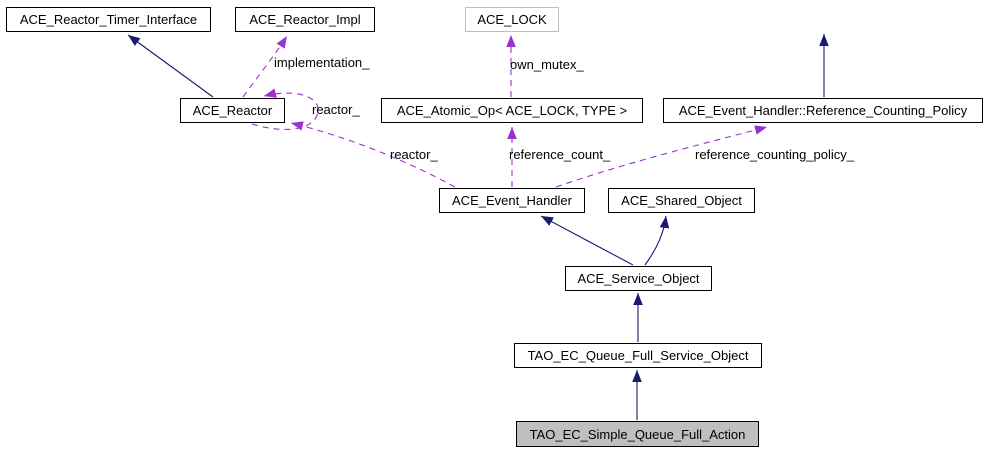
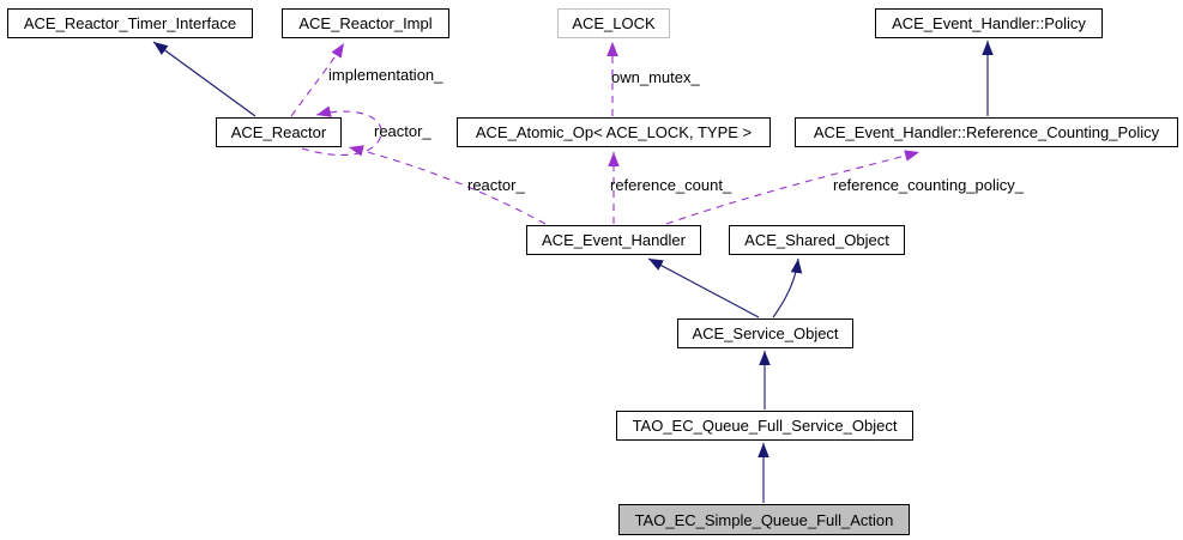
  ACE_Reactor_Timer_Interface
  ACE_Reactor_Impl
  ACE_LOCK
+ ACE_Event_Handler::Policy
  ACE_Reactor
  ACE_Atomic_Op< ACE_LOCK, TYPE >
  ACE_Event_Handler::Reference_Counting_Policy
  ACE_Event_Handler
  ACE_Shared_Object
  ACE_Service_Object
  TAO_EC_Queue_Full_Service_Object
  TAO_EC_Simple_Queue_Full_Action
  implementation_
  own_mutex_
  reactor_
  reactor_
  reference_count_
  reference_counting_policy_
